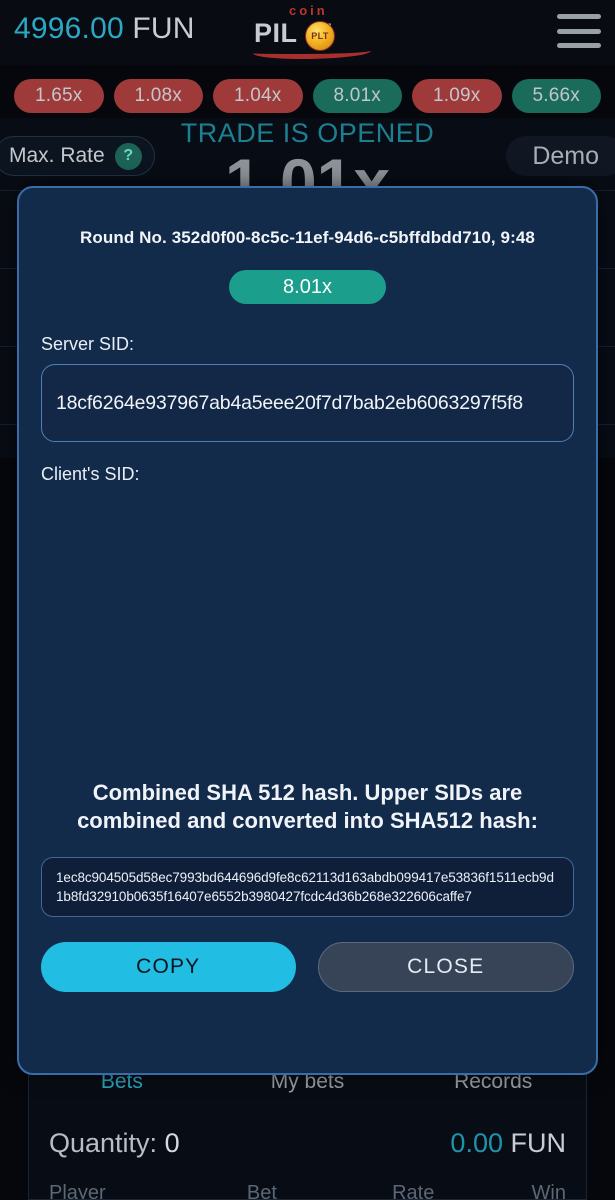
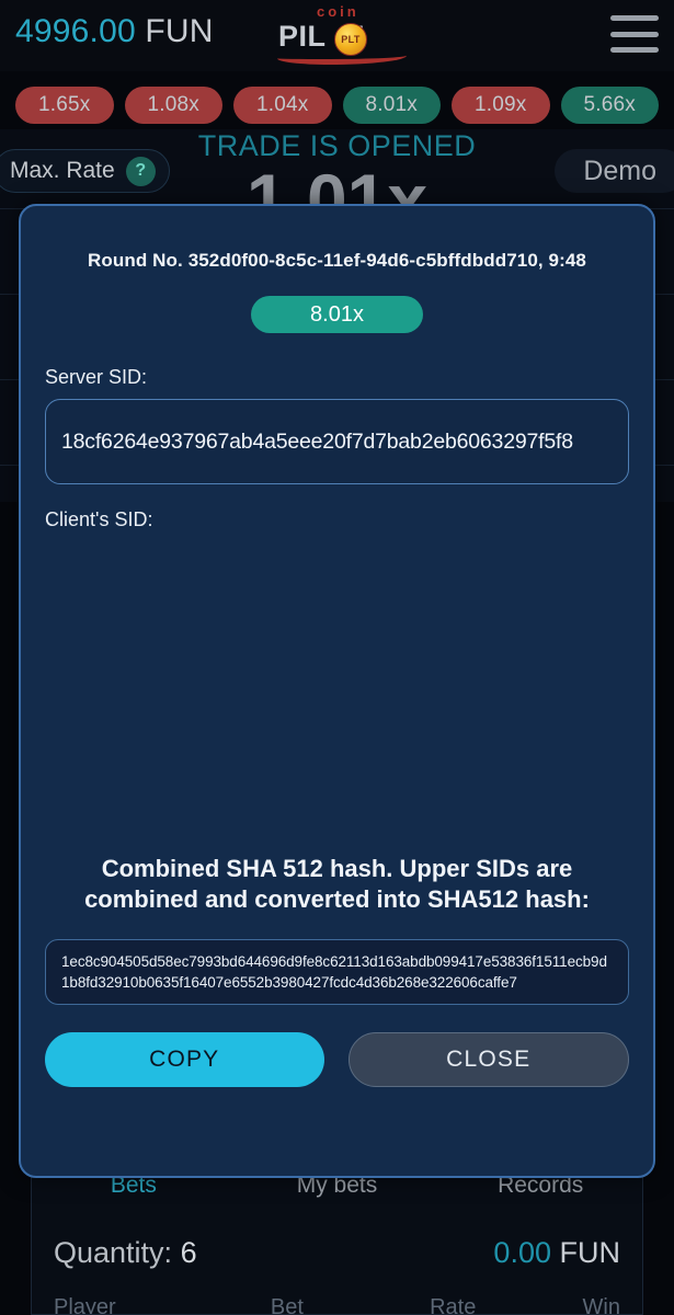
  4996.00 FUN
  coin
  PIL
  PLT
  1.65x
  1.08x
  1.04x
  8.01x
  1.09x
  5.66x
  TRADE IS OPENED
  1.01x
  Max. Rate
  ?
  Demo
  Bets
  My bets
  Records
- Quantity: 0
+ Quantity: 6
  0.00 FUN
  Player
  Bet
  Rate
  Win
  Round No. 352d0f00-8c5c-11ef-94d6-c5bffdbdd710, 9:48
  8.01x
  Server SID:
  18cf6264e937967ab4a5eee20f7d7bab2eb6063297f5f8
  Client's SID:
  Combined SHA 512 hash. Upper SIDs are combined and converted into SHA512 hash:
  1ec8c904505d58ec7993bd644696d9fe8c62113d163abdb099417e53836f1511ecb9d1b8fd32910b0635f16407e6552b3980427fcdc4d36b268e322606caffe7
  COPY
  CLOSE
